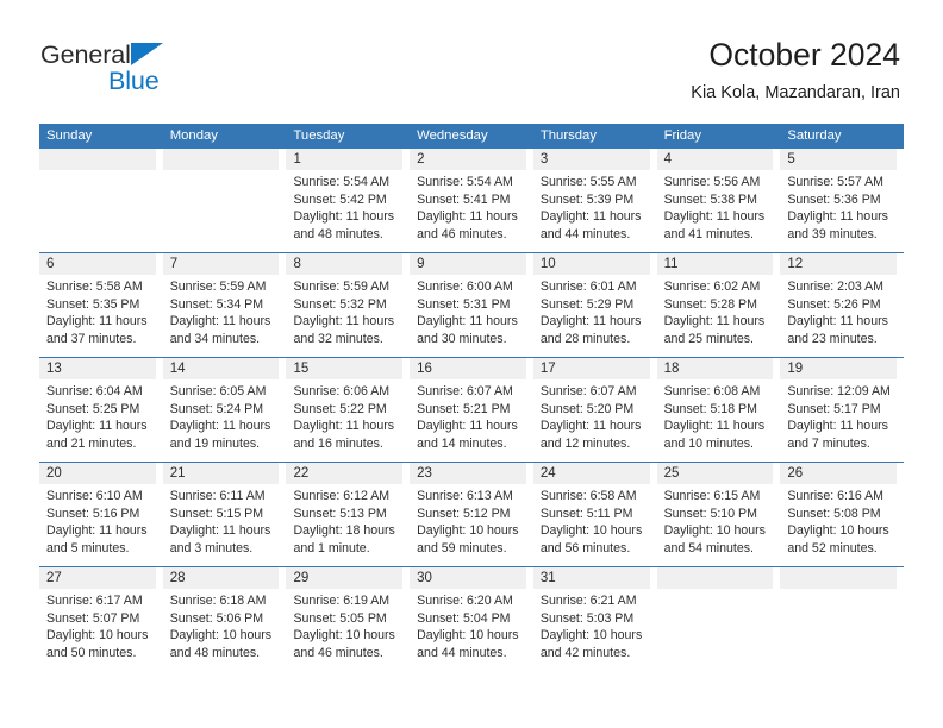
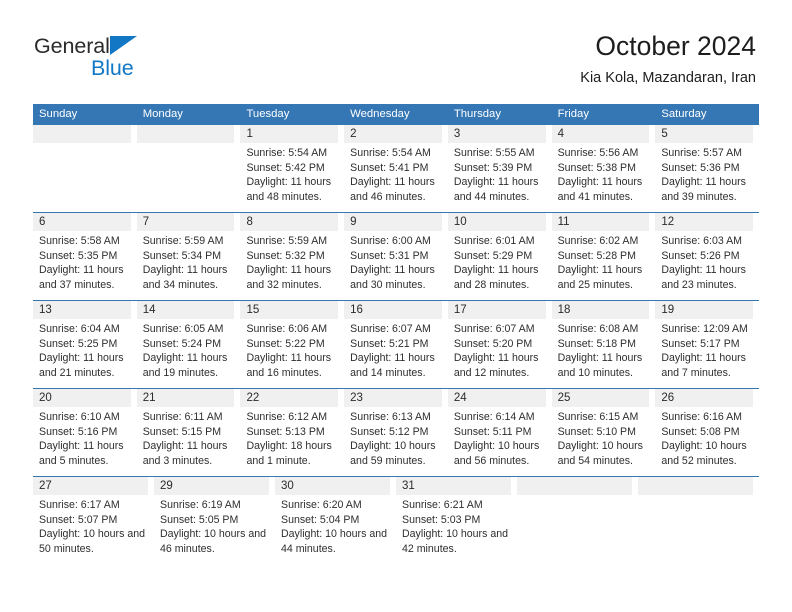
  General
  Blue
  October 2024
  Kia Kola, Mazandaran, Iran
  Sunday
  Monday
  Tuesday
  Wednesday
  Thursday
  Friday
  Saturday
  1
  Sunrise: 5:54 AM
  Sunset: 5:42 PM
  Daylight: 11 hours and 48 minutes.
  2
  Sunrise: 5:54 AM
  Sunset: 5:41 PM
  Daylight: 11 hours and 46 minutes.
  3
  Sunrise: 5:55 AM
  Sunset: 5:39 PM
  Daylight: 11 hours and 44 minutes.
  4
  Sunrise: 5:56 AM
  Sunset: 5:38 PM
  Daylight: 11 hours and 41 minutes.
  5
  Sunrise: 5:57 AM
  Sunset: 5:36 PM
  Daylight: 11 hours and 39 minutes.
  6
  Sunrise: 5:58 AM
  Sunset: 5:35 PM
  Daylight: 11 hours and 37 minutes.
  7
  Sunrise: 5:59 AM
  Sunset: 5:34 PM
  Daylight: 11 hours and 34 minutes.
  8
  Sunrise: 5:59 AM
  Sunset: 5:32 PM
  Daylight: 11 hours and 32 minutes.
  9
  Sunrise: 6:00 AM
  Sunset: 5:31 PM
  Daylight: 11 hours and 30 minutes.
  10
  Sunrise: 6:01 AM
  Sunset: 5:29 PM
  Daylight: 11 hours and 28 minutes.
  11
  Sunrise: 6:02 AM
  Sunset: 5:28 PM
  Daylight: 11 hours and 25 minutes.
  12
- Sunrise: 2:03 AM
+ Sunrise: 6:03 AM
  Sunset: 5:26 PM
  Daylight: 11 hours and 23 minutes.
  13
  Sunrise: 6:04 AM
  Sunset: 5:25 PM
  Daylight: 11 hours and 21 minutes.
  14
  Sunrise: 6:05 AM
  Sunset: 5:24 PM
  Daylight: 11 hours and 19 minutes.
  15
  Sunrise: 6:06 AM
  Sunset: 5:22 PM
  Daylight: 11 hours and 16 minutes.
  16
  Sunrise: 6:07 AM
  Sunset: 5:21 PM
  Daylight: 11 hours and 14 minutes.
  17
  Sunrise: 6:07 AM
  Sunset: 5:20 PM
  Daylight: 11 hours and 12 minutes.
  18
  Sunrise: 6:08 AM
  Sunset: 5:18 PM
  Daylight: 11 hours and 10 minutes.
  19
  Sunrise: 12:09 AM
  Sunset: 5:17 PM
  Daylight: 11 hours and 7 minutes.
  20
  Sunrise: 6:10 AM
  Sunset: 5:16 PM
  Daylight: 11 hours and 5 minutes.
  21
  Sunrise: 6:11 AM
  Sunset: 5:15 PM
  Daylight: 11 hours and 3 minutes.
  22
  Sunrise: 6:12 AM
  Sunset: 5:13 PM
  Daylight: 18 hours and 1 minute.
  23
  Sunrise: 6:13 AM
  Sunset: 5:12 PM
  Daylight: 10 hours and 59 minutes.
  24
- Sunrise: 6:58 AM
+ Sunrise: 6:14 AM
  Sunset: 5:11 PM
  Daylight: 10 hours and 56 minutes.
  25
  Sunrise: 6:15 AM
  Sunset: 5:10 PM
  Daylight: 10 hours and 54 minutes.
  26
  Sunrise: 6:16 AM
  Sunset: 5:08 PM
  Daylight: 10 hours and 52 minutes.
  27
  Sunrise: 6:17 AM
  Sunset: 5:07 PM
  Daylight: 10 hours and 50 minutes.
- 28
- Sunrise: 6:18 AM
- Sunset: 5:06 PM
- Daylight: 10 hours and 48 minutes.
  29
  Sunrise: 6:19 AM
  Sunset: 5:05 PM
  Daylight: 10 hours and 46 minutes.
  30
  Sunrise: 6:20 AM
  Sunset: 5:04 PM
  Daylight: 10 hours and 44 minutes.
  31
  Sunrise: 6:21 AM
  Sunset: 5:03 PM
  Daylight: 10 hours and 42 minutes.
